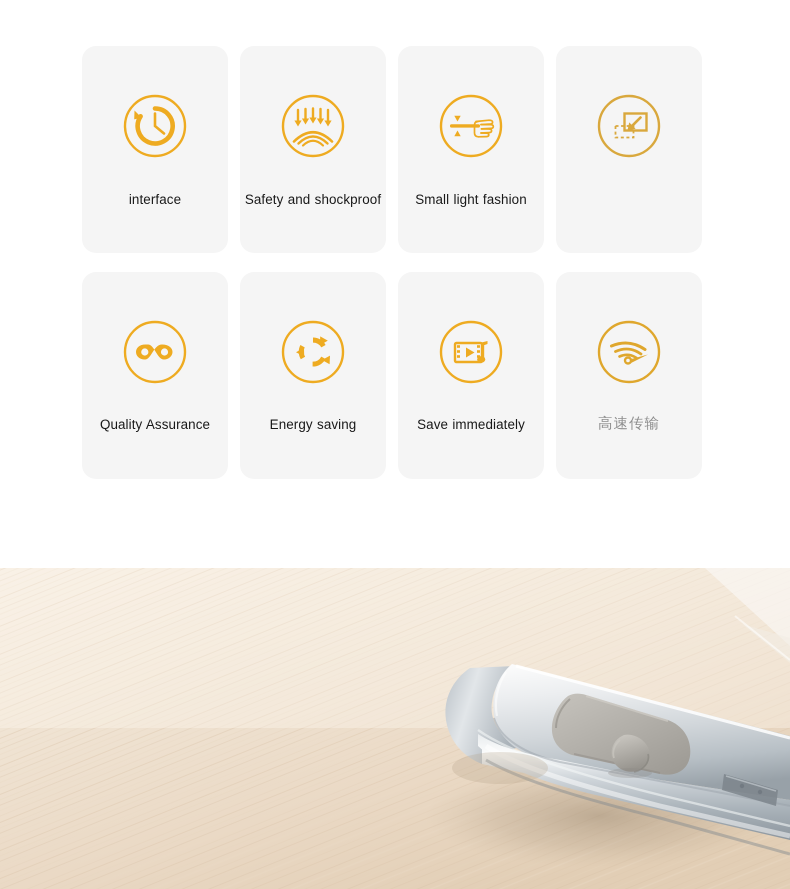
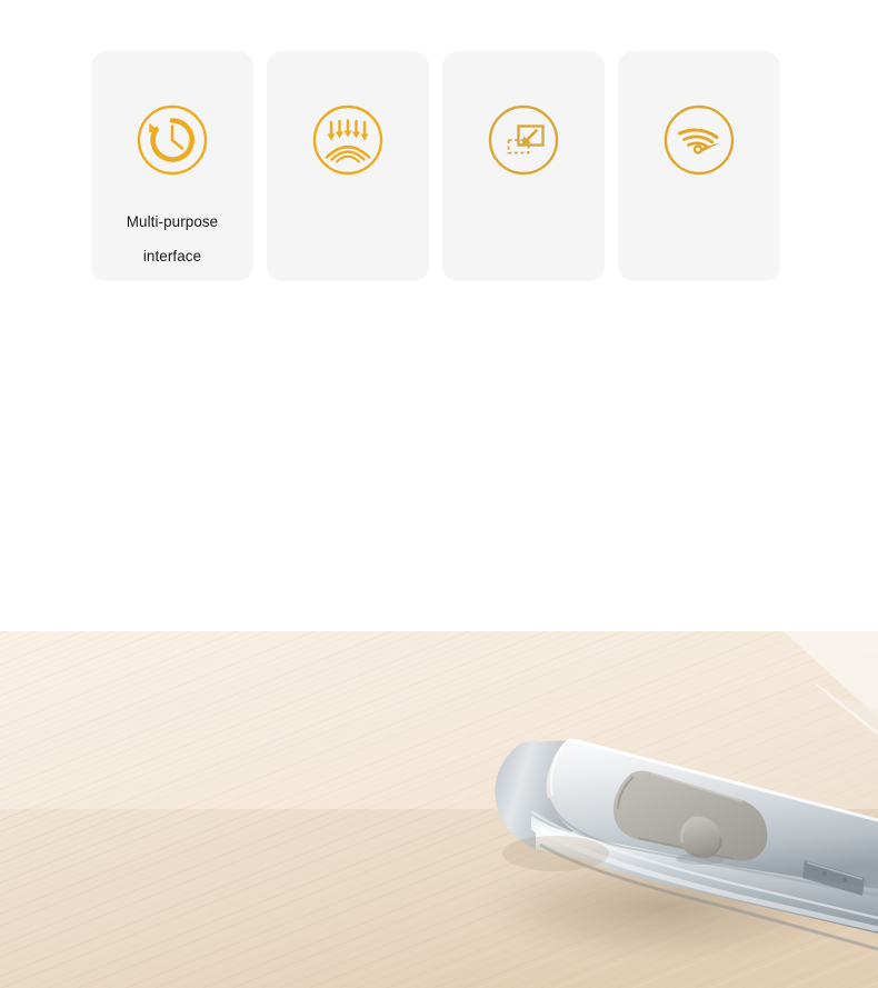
+ Multi-purpose
  interface
- Safety and shockproof
- Small light fashion
- Quality Assurance
- Energy saving
- Save immediately
- 高速传输
